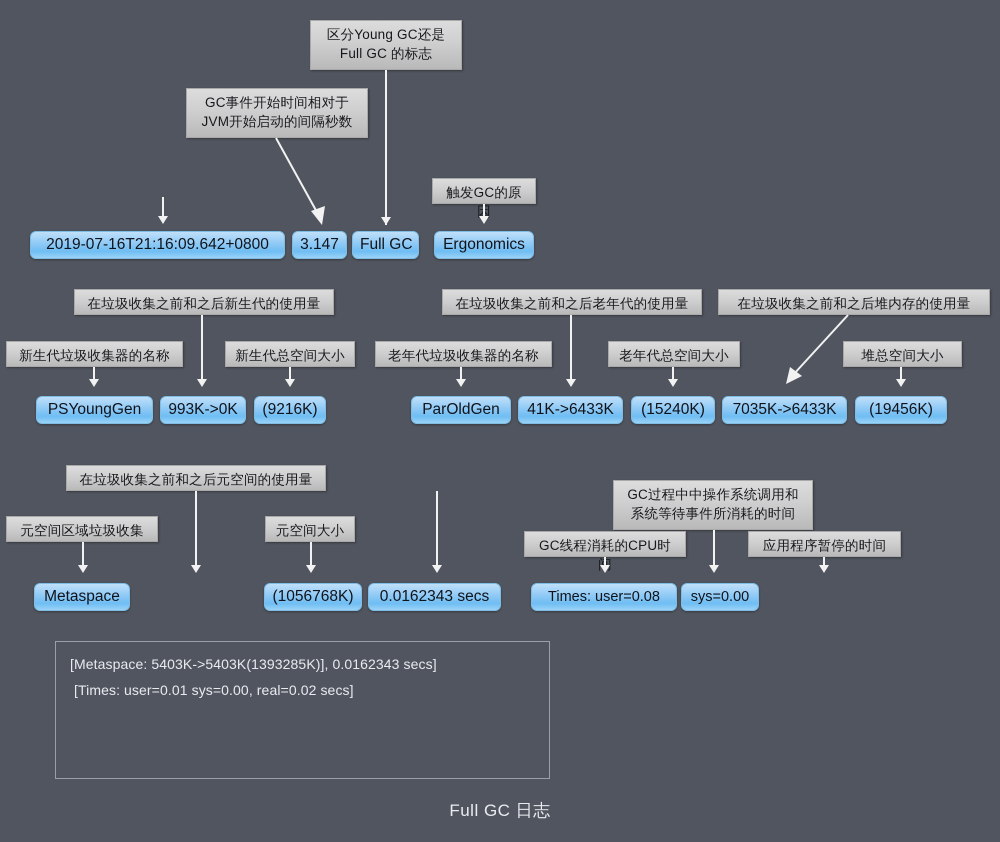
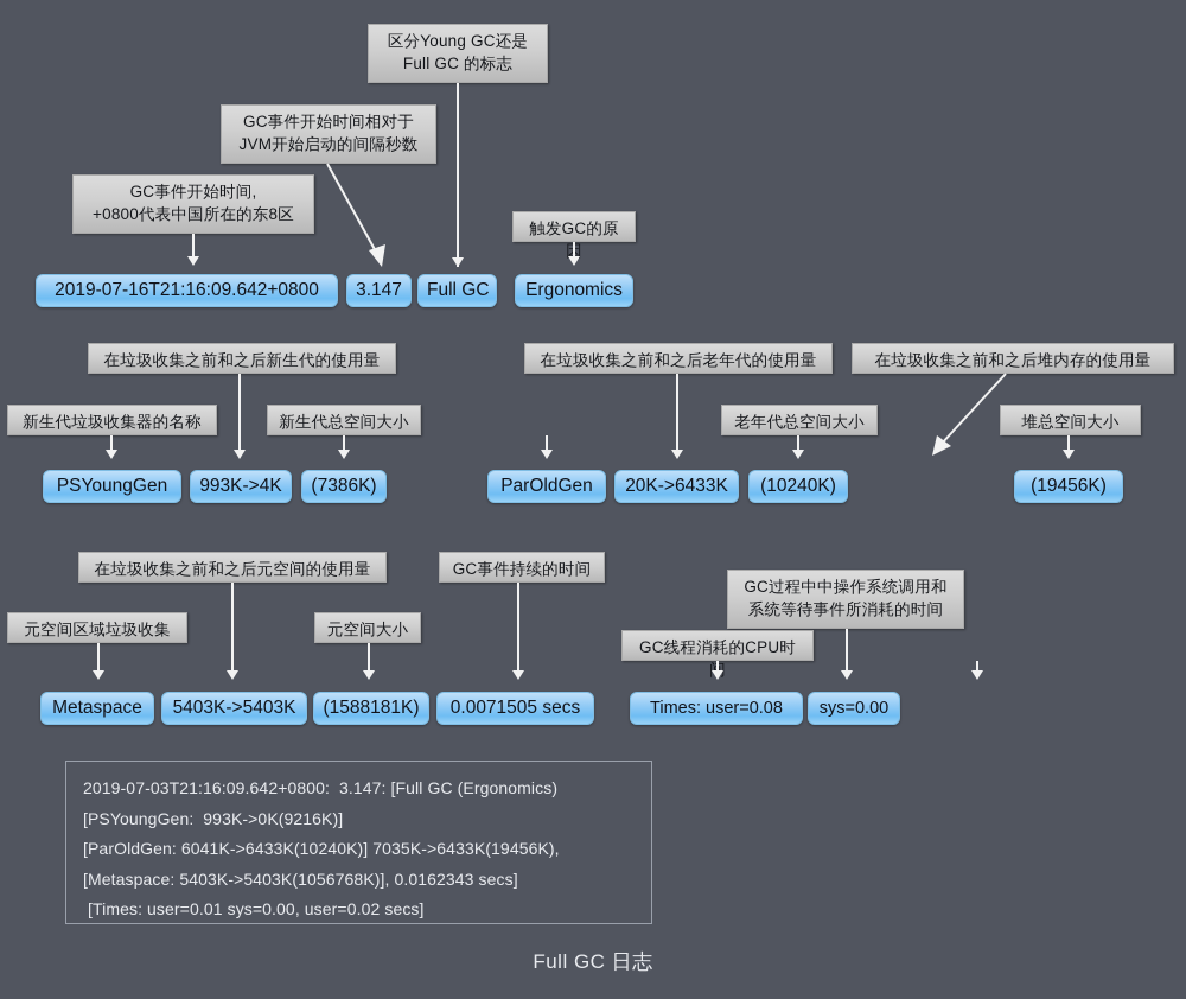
  区分Young GC还是
  Full GC 的标志
  GC事件开始时间相对于
  JVM开始启动的间隔秒数
+ GC事件开始时间,
+ +0800代表中国所在的东8区
  触发GC的原
  2019-07-16T21:16:09.642+0800
  3.147
  Full GC
  Ergonomics
  在垃圾收集之前和之后新生代的使用量
  新生代垃圾收集器的名称
  新生代总空间大小
  在垃圾收集之前和之后老年代的使用量
- 老年代垃圾收集器的名称
  老年代总空间大小
  在垃圾收集之前和之后堆内存的使用量
  堆总空间大小
  PSYoungGen
- 993K->0K
+ 993K->4K
- (9216K)
+ (7386K)
  ParOldGen
- 41K->6433K
+ 20K->6433K
- (15240K)
+ (10240K)
- 7035K->6433K
  (19456K)
  在垃圾收集之前和之后元空间的使用量
  元空间区域垃圾收集
  元空间大小
+ GC事件持续的时间
  GC过程中中操作系统调用和
  系统等待事件所消耗的时间
  GC线程消耗的CPU时
- 应用程序暂停的时间
  Metaspace
+ 5403K->5403K
- (1056768K)
+ (1588181K)
- 0.0162343 secs
+ 0.0071505 secs
  Times: user=0.08
  sys=0.00
+ 2019-07-03T21:16:09.642+0800: 3.147: [Full GC (Ergonomics)
+ [PSYoungGen: 993K->0K(9216K)]
+ [ParOldGen: 6041K->6433K(10240K)] 7035K->6433K(19456K),
- [Metaspace: 5403K->5403K(1393285K)], 0.0162343 secs]
+ [Metaspace: 5403K->5403K(1056768K)], 0.0162343 secs]
- [Times: user=0.01 sys=0.00, real=0.02 secs]
+ [Times: user=0.01 sys=0.00, user=0.02 secs]
  Full GC 日志
